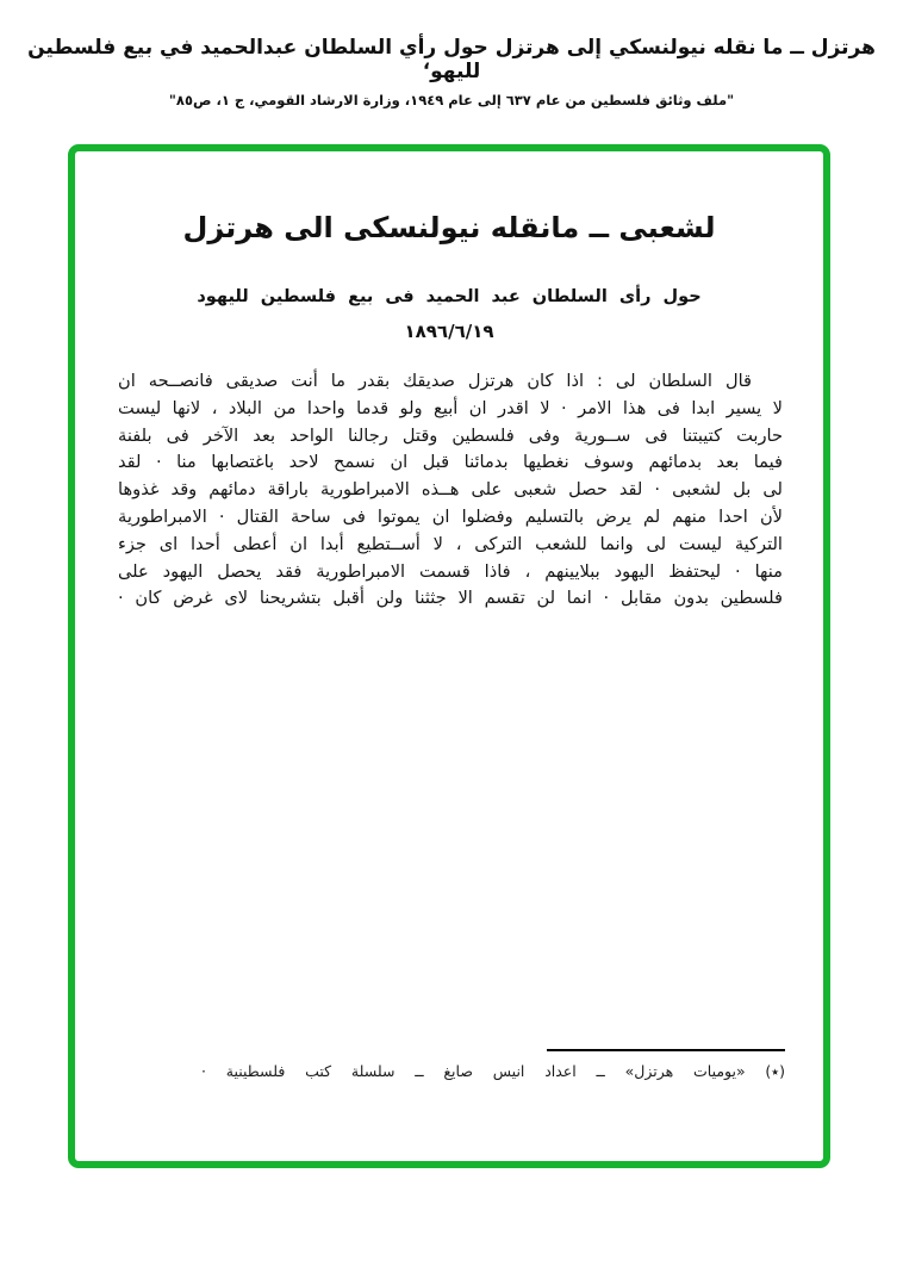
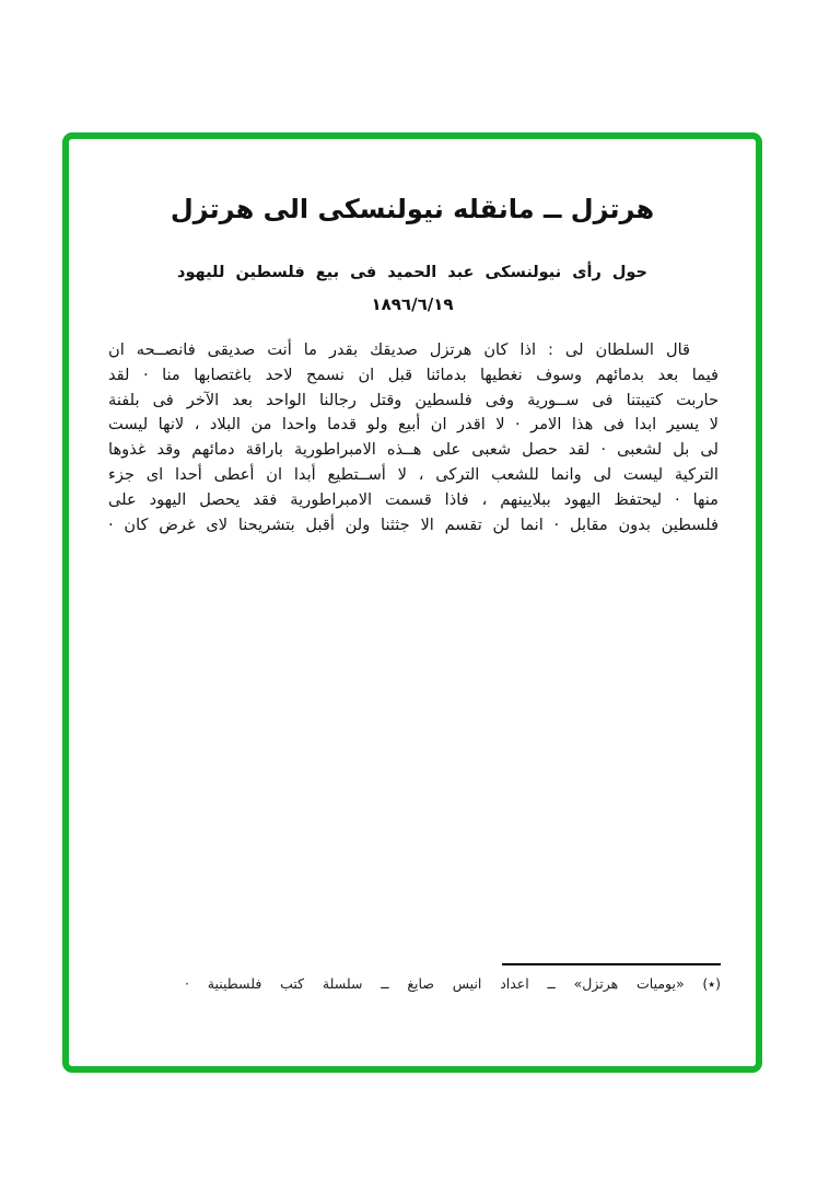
- هرتزل ــ ما نقله نيولنسكي إلى هرتزل حول رأي السلطان عبدالحميد في بيع فلسطين لليهو‘
- "ملف وثائق فلسطين من عام ٦٣٧ إلى عام ١٩٤٩، وزارة الارشاد القومي، ج ١، ص٨٥"
- لشعبى ــ مانقله نيولنسكى الى هرتزل
+ هرتزل ــ مانقله نيولنسكى الى هرتزل
- حول رأى السلطان عبد الحميد فى بيع فلسطين لليهود
+ حول رأى نيولنسكى عبد الحميد فى بيع فلسطين لليهود
  ١٨٩٦/٦/١٩
  قال السلطان لى : اذا كان هرتزل صديقك بقدر ما أنت صديقى فانصــحه ان
- لا يسير ابدا فى هذا الامر · لا اقدر ان أبيع ولو قدما واحدا من البلاد ، لانها ليست
+ فيما بعد بدمائهم وسوف نغطيها بدمائنا قبل ان نسمح لاحد باغتصابها منا · لقد
  حاربت كتيبتنا فى ســورية وفى فلسطين وقتل رجالنا الواحد بعد الآخر فى بلفنة
- فيما بعد بدمائهم وسوف نغطيها بدمائنا قبل ان نسمح لاحد باغتصابها منا · لقد
+ لا يسير ابدا فى هذا الامر · لا اقدر ان أبيع ولو قدما واحدا من البلاد ، لانها ليست
  لى بل لشعبى · لقد حصل شعبى على هــذه الامبراطورية باراقة دمائهم وقد غذوها
- لأن احدا منهم لم يرض بالتسليم وفضلوا ان يموتوا فى ساحة القتال · الامبراطورية
  التركية ليست لى وانما للشعب التركى ، لا أســتطيع أبدا ان أعطى أحدا اى جزء
  منها · ليحتفظ اليهود ببلايينهم ، فاذا قسمت الامبراطورية فقد يحصل اليهود على
  فلسطين بدون مقابل · انما لن تقسم الا جثثنا ولن أقبل بتشريحنا لاى غرض كان ·
  (٭) «يوميات هرتزل» ــ اعداد انيس صايغ ــ سلسلة كتب فلسطينية ·
